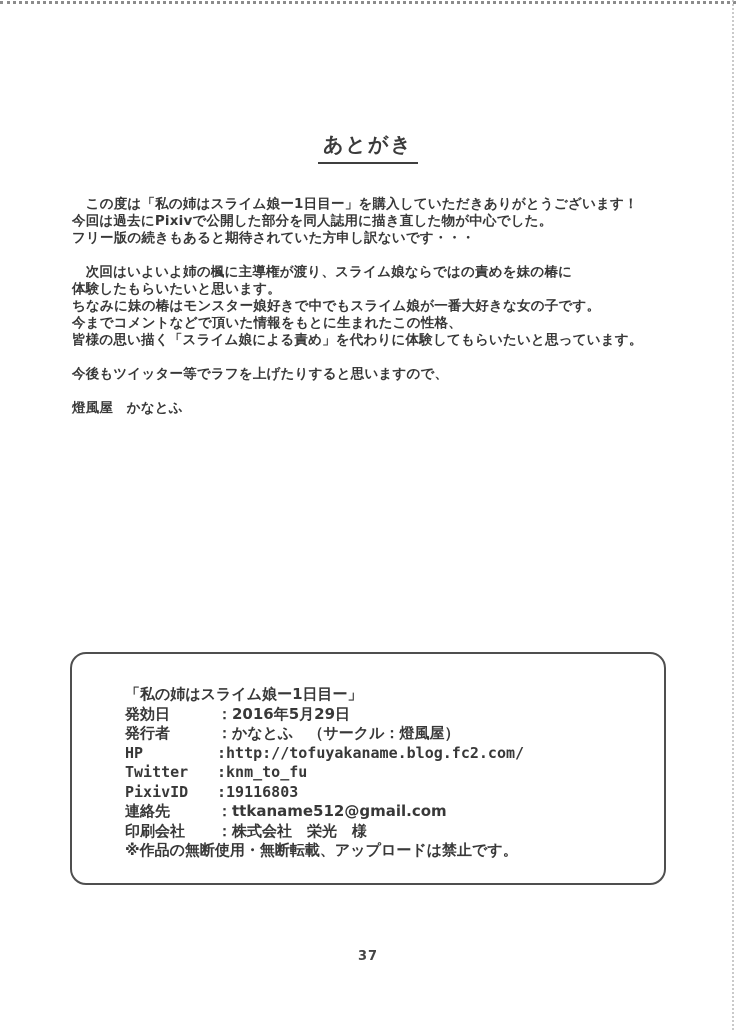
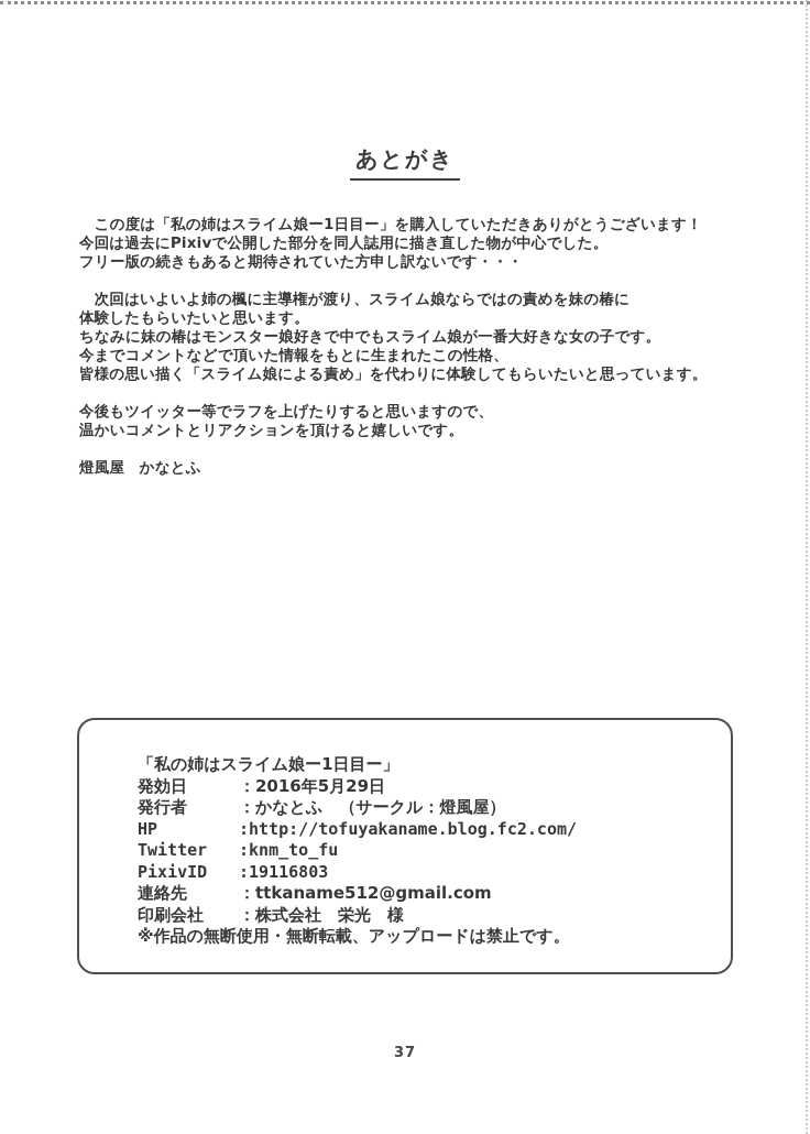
  あとがき
  この度は「私の姉はスライム娘ー1日目ー」を購入していただきありがとうございます！
  今回は過去にPixivで公開した部分を同人誌用に描き直した物が中心でした。
  フリー版の続きもあると期待されていた方申し訳ないです・・・
  次回はいよいよ姉の楓に主導権が渡り、スライム娘ならではの責めを妹の椿に
  体験したもらいたいと思います。
  ちなみに妹の椿はモンスター娘好きで中でもスライム娘が一番大好きな女の子です。
  今までコメントなどで頂いた情報をもとに生まれたこの性格、
  皆様の思い描く「スライム娘による責め」を代わりに体験してもらいたいと思っています。
  今後もツイッター等でラフを上げたりすると思いますので、
+ 温かいコメントとリアクションを頂けると嬉しいです。
  燈風屋 かなとふ
  「私の姉はスライム娘ー1日目ー」
  発効日
  ：2016年5月29日
  発行者
  ：かなとふ （サークル：燈風屋）
  HP
  :http://tofuyakaname.blog.fc2.com/
  Twitter
  :knm_to_fu
  PixivID
  :19116803
  連絡先
  ：ttkaname512@gmail.com
  印刷会社
  ：株式会社 栄光 様
  ※作品の無断使用・無断転載、アップロードは禁止です。
  37
